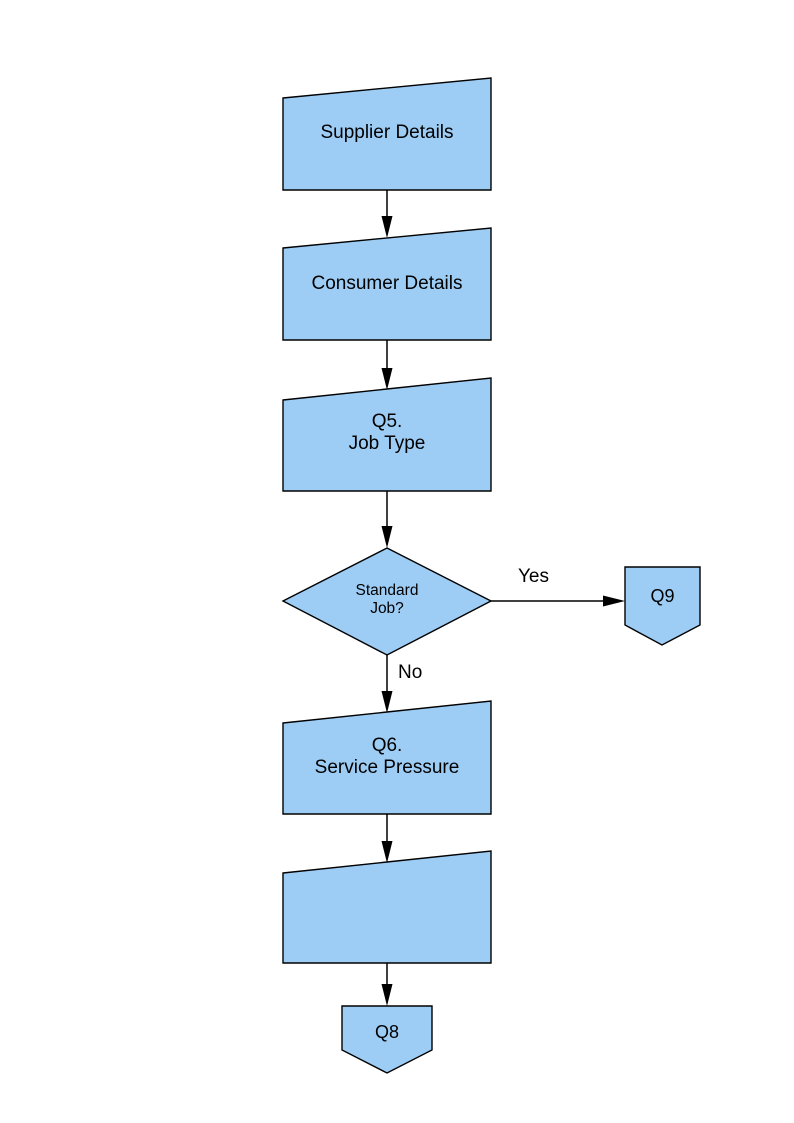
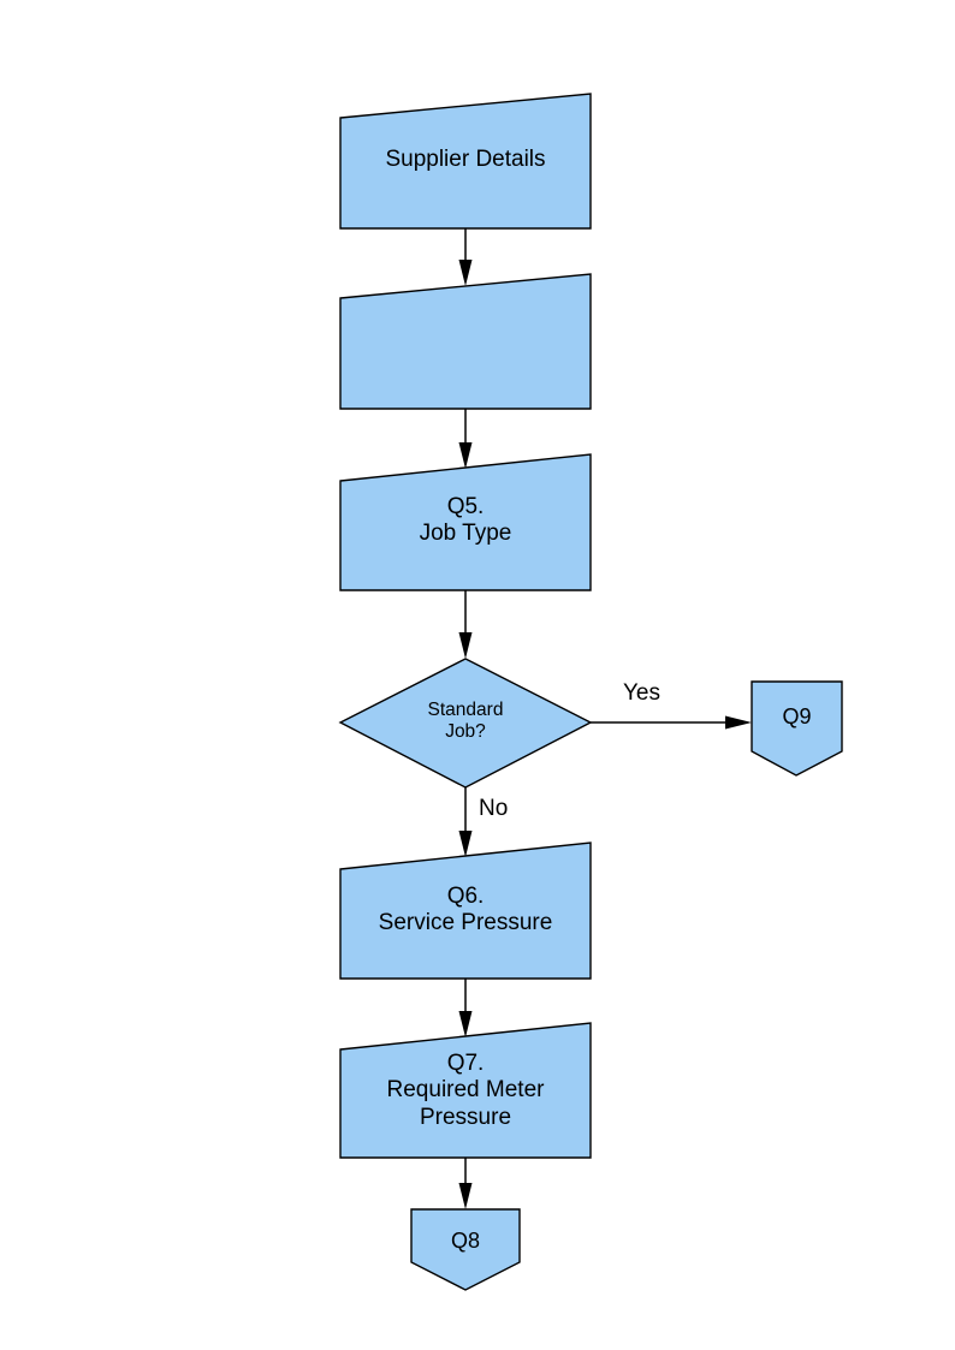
  Supplier Details
- Consumer Details
  Q5.
  Job Type
  Standard
  Job?
  Q9
  Q6.
  Service Pressure
+ Q7.
+ Required Meter
+ Pressure
  Q8
  Yes
  No
